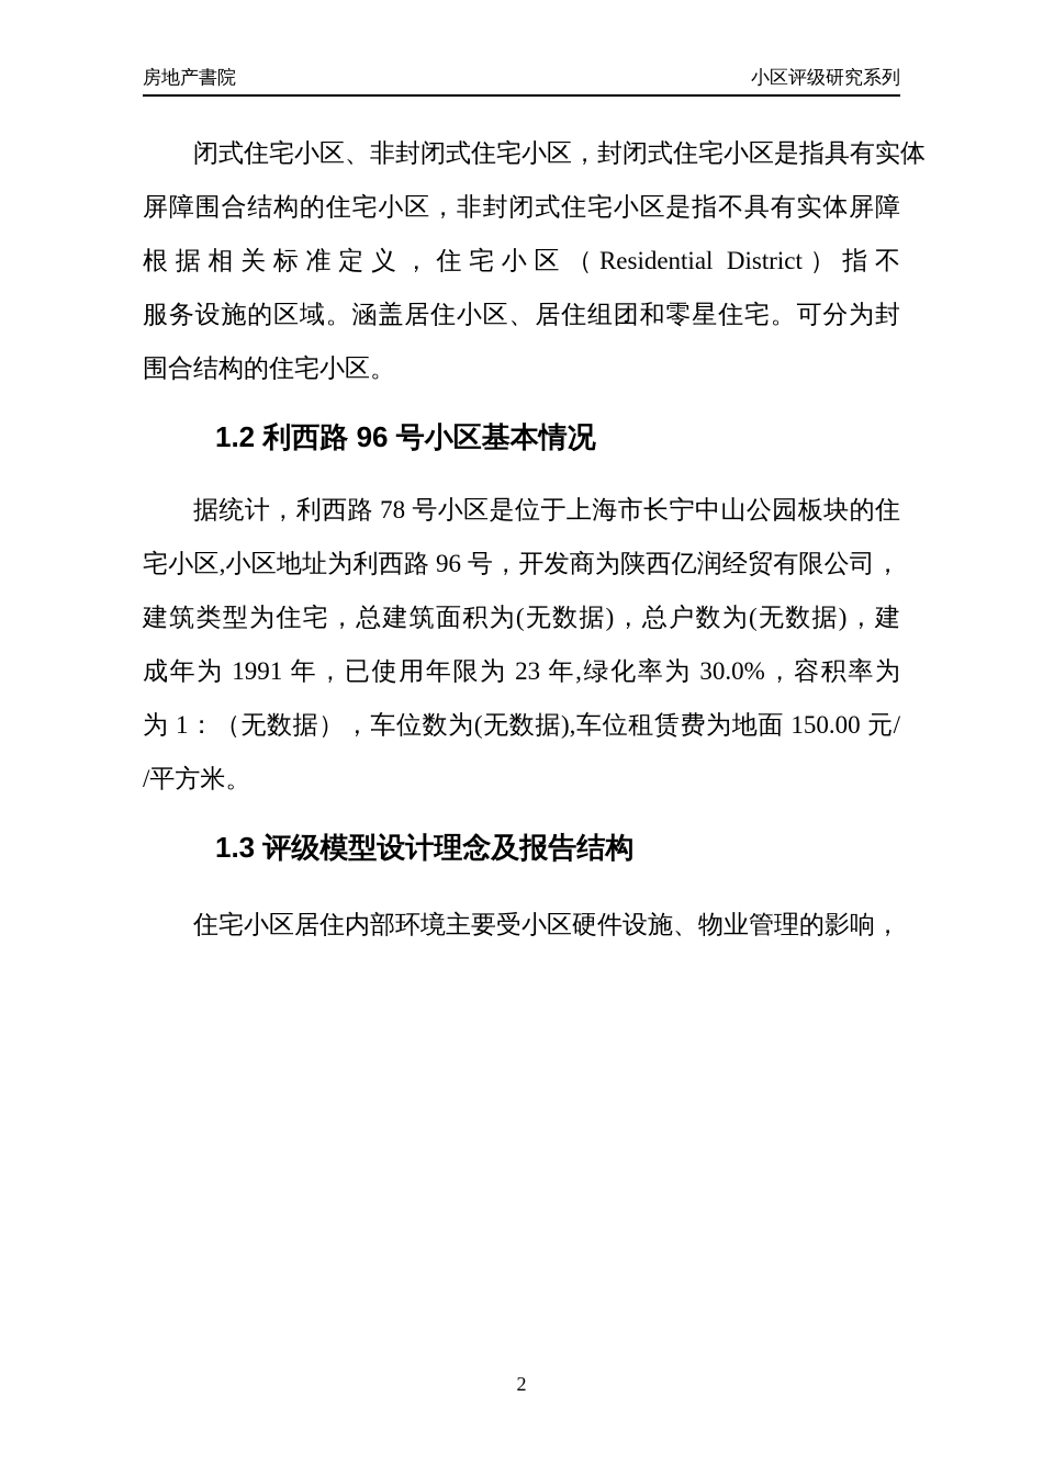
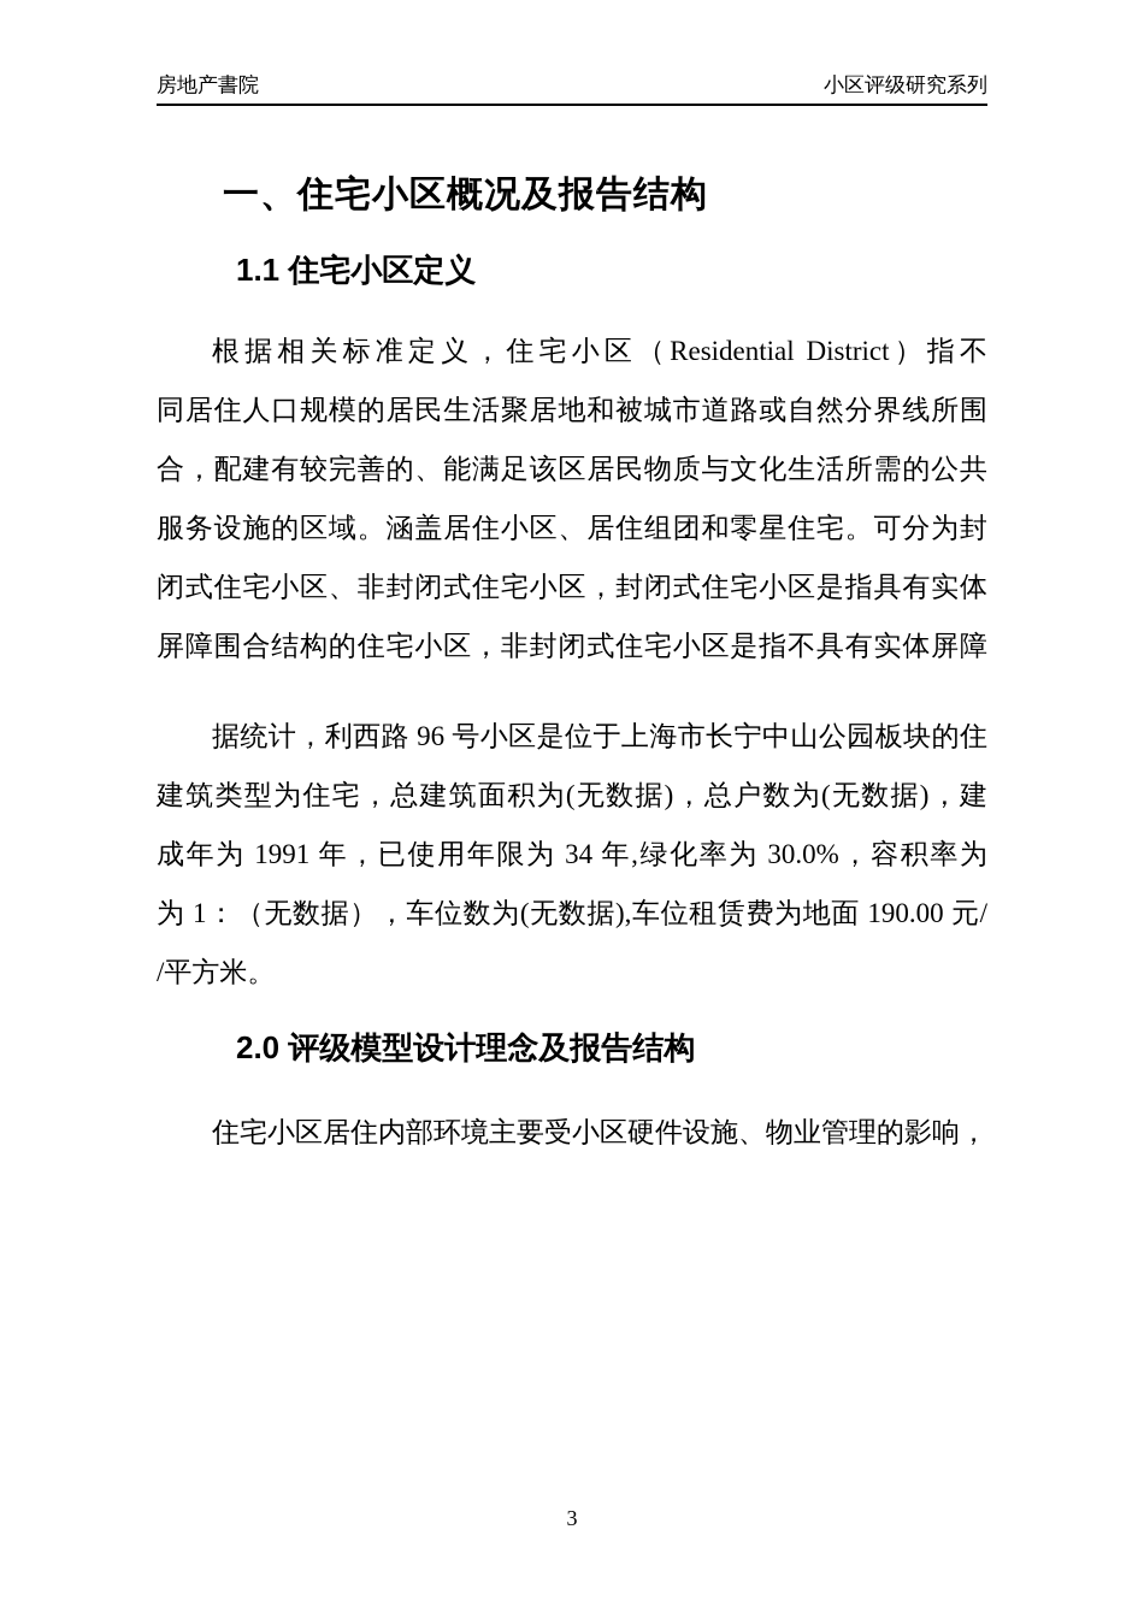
  房地产書院
  小区评级研究系列
+ 一、住宅小区概况及报告结构
+ 1.1 住宅小区定义
- 闭式住宅小区、非封闭式住宅小区，封闭式住宅小区是指具有实体
+ 根据相关标准定义，住宅小区（Residential District）指不
+ 同居住人口规模的居民生活聚居地和被城市道路或自然分界线所围
+ 合，配建有较完善的、能满足该区居民物质与文化生活所需的公共
- 屏障围合结构的住宅小区，非封闭式住宅小区是指不具有实体屏障
+ 服务设施的区域。涵盖居住小区、居住组团和零星住宅。可分为封
- 根据相关标准定义，住宅小区（Residential District）指不
+ 闭式住宅小区、非封闭式住宅小区，封闭式住宅小区是指具有实体
- 服务设施的区域。涵盖居住小区、居住组团和零星住宅。可分为封
+ 屏障围合结构的住宅小区，非封闭式住宅小区是指不具有实体屏障
- 围合结构的住宅小区。
- 1.2 利西路 96 号小区基本情况
- 据统计，利西路 78 号小区是位于上海市长宁中山公园板块的住
+ 据统计，利西路 96 号小区是位于上海市长宁中山公园板块的住
- 宅小区,小区地址为利西路 96 号，开发商为陕西亿润经贸有限公司，
  建筑类型为住宅，总建筑面积为(无数据)，总户数为(无数据)，建
- 成年为 1991 年，已使用年限为 23 年,绿化率为 30.0%，容积率为
+ 成年为 1991 年，已使用年限为 34 年,绿化率为 30.0%，容积率为
- 为 1：（无数据），车位数为(无数据),车位租赁费为地面 150.00 元/
+ 为 1：（无数据），车位数为(无数据),车位租赁费为地面 190.00 元/
  /平方米。
- 1.3 评级模型设计理念及报告结构
+ 2.0 评级模型设计理念及报告结构
  住宅小区居住内部环境主要受小区硬件设施、物业管理的影响，
- 2
+ 3
